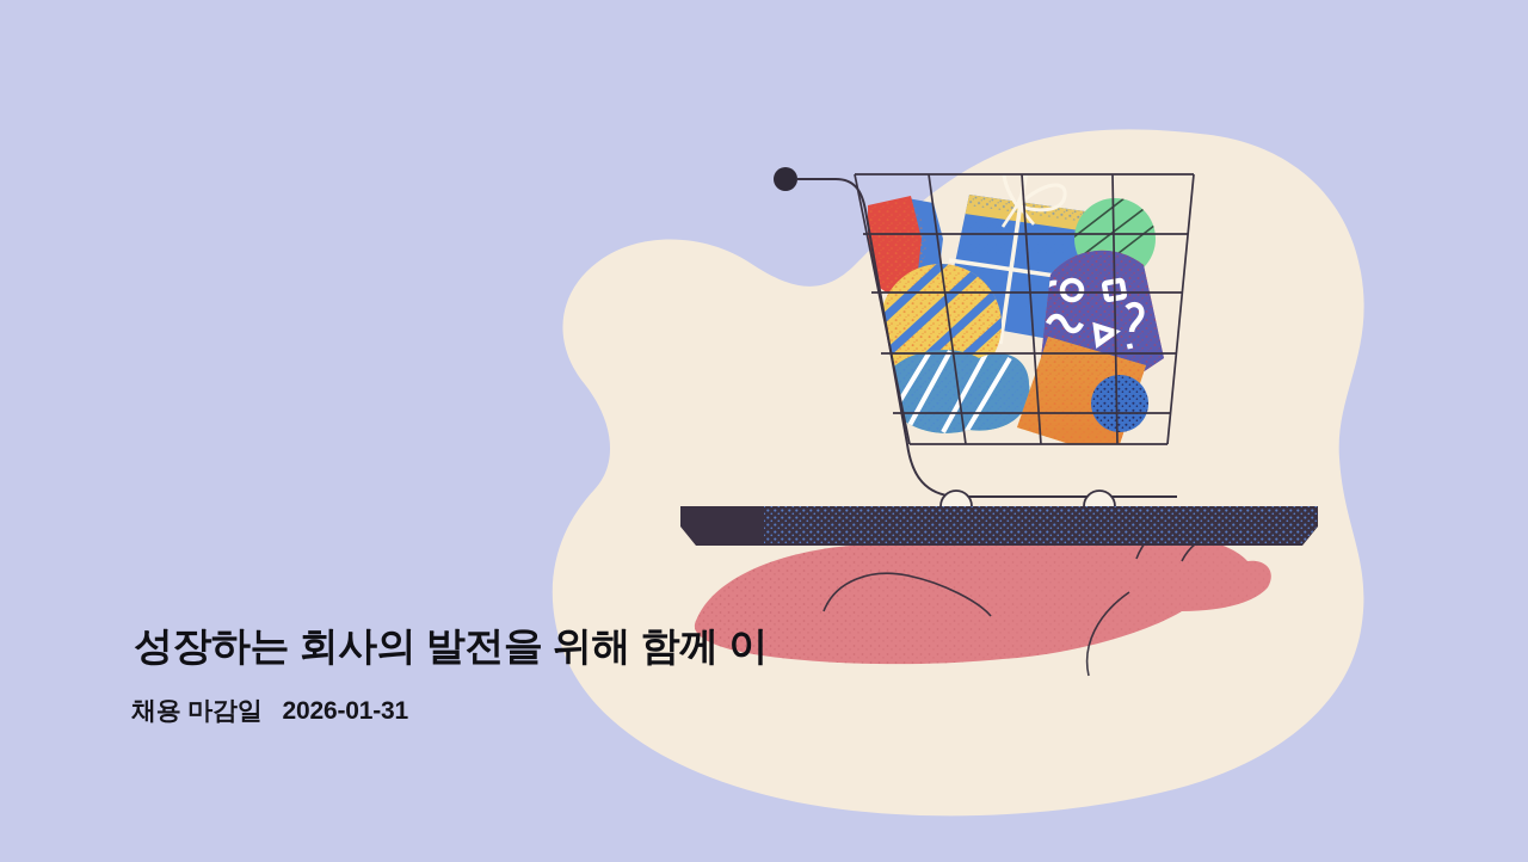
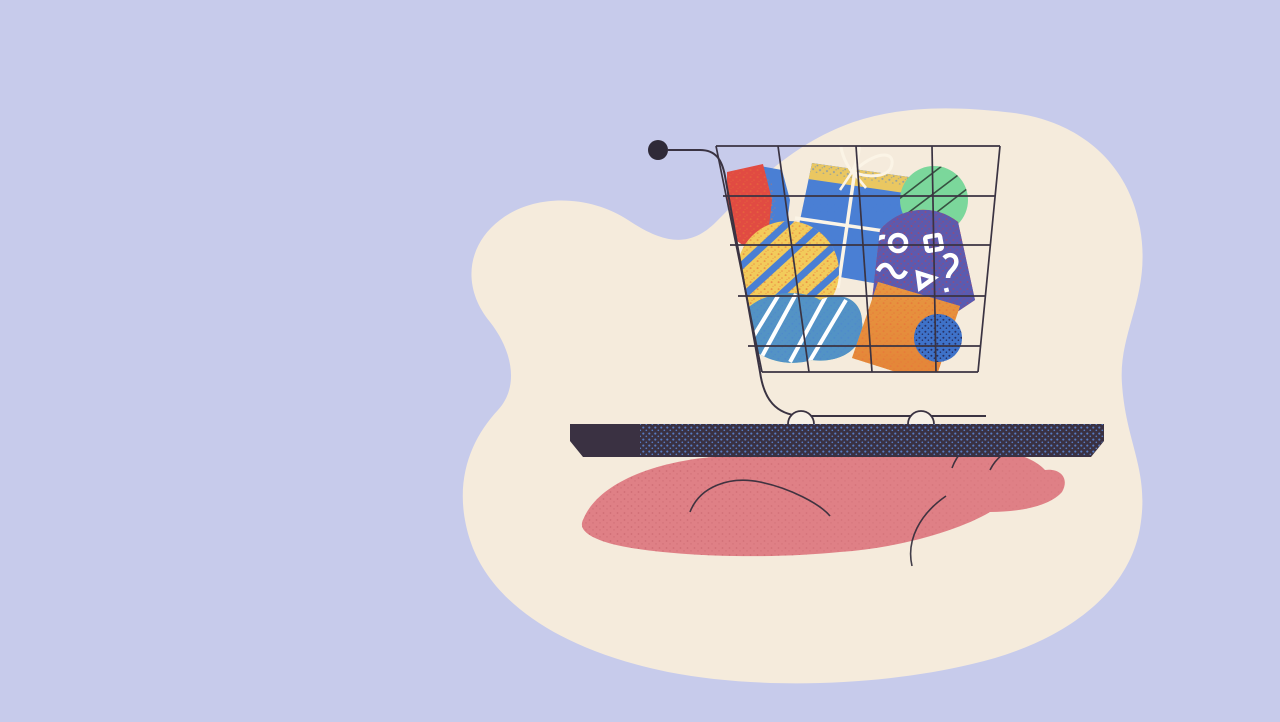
- 성장하는 회사의 발전을 위해 함께 이
- 채용 마감일 2026-01-31
